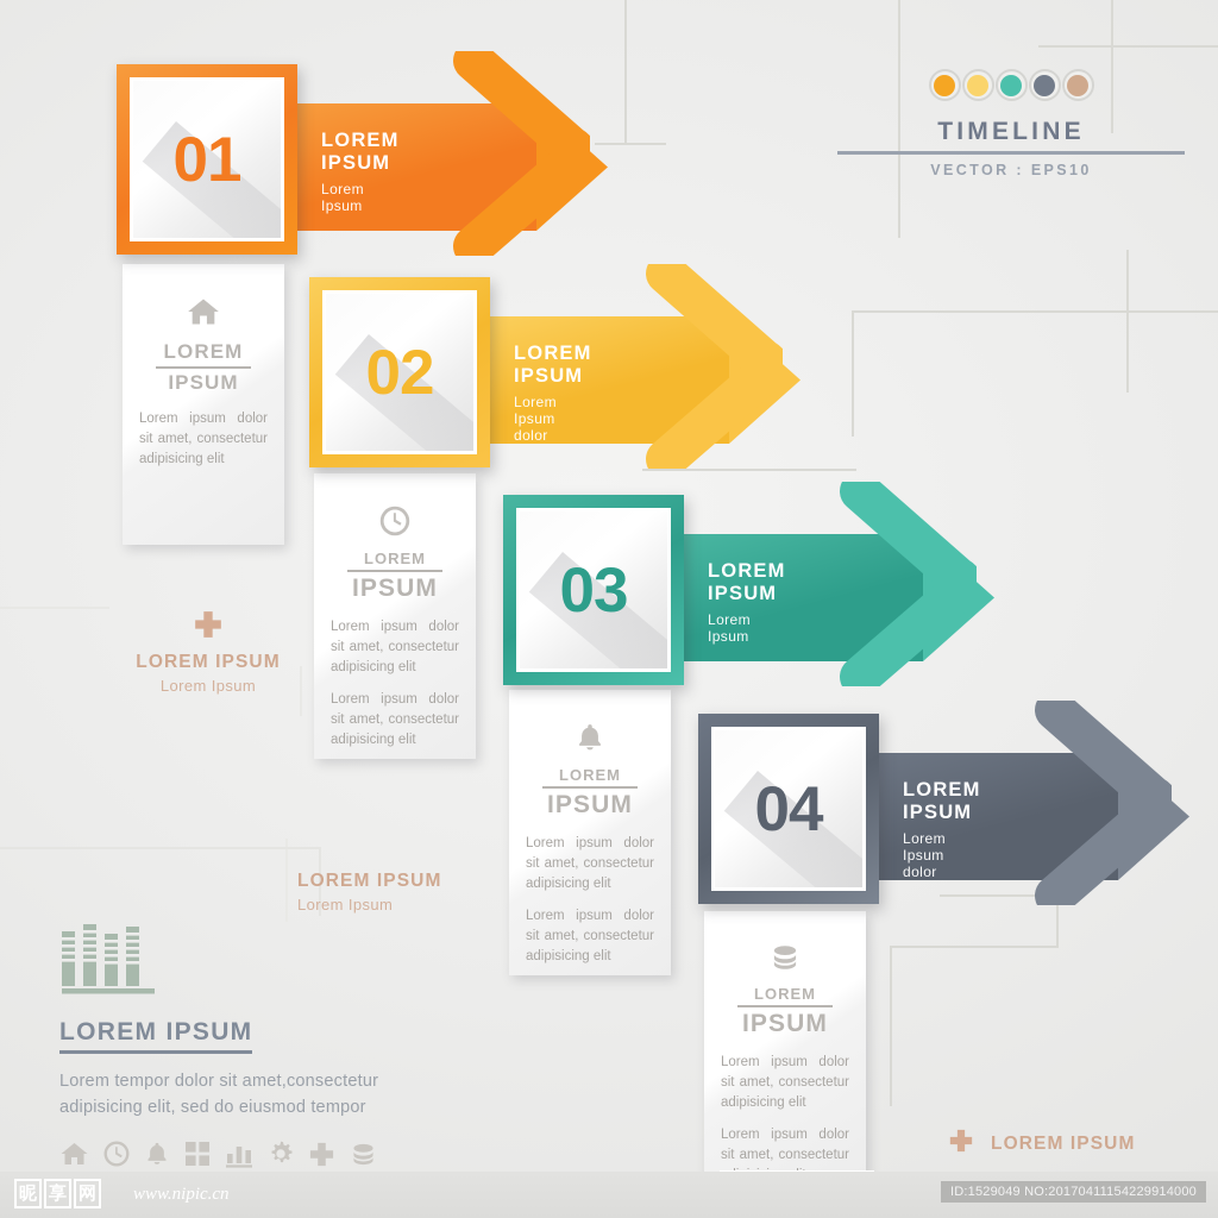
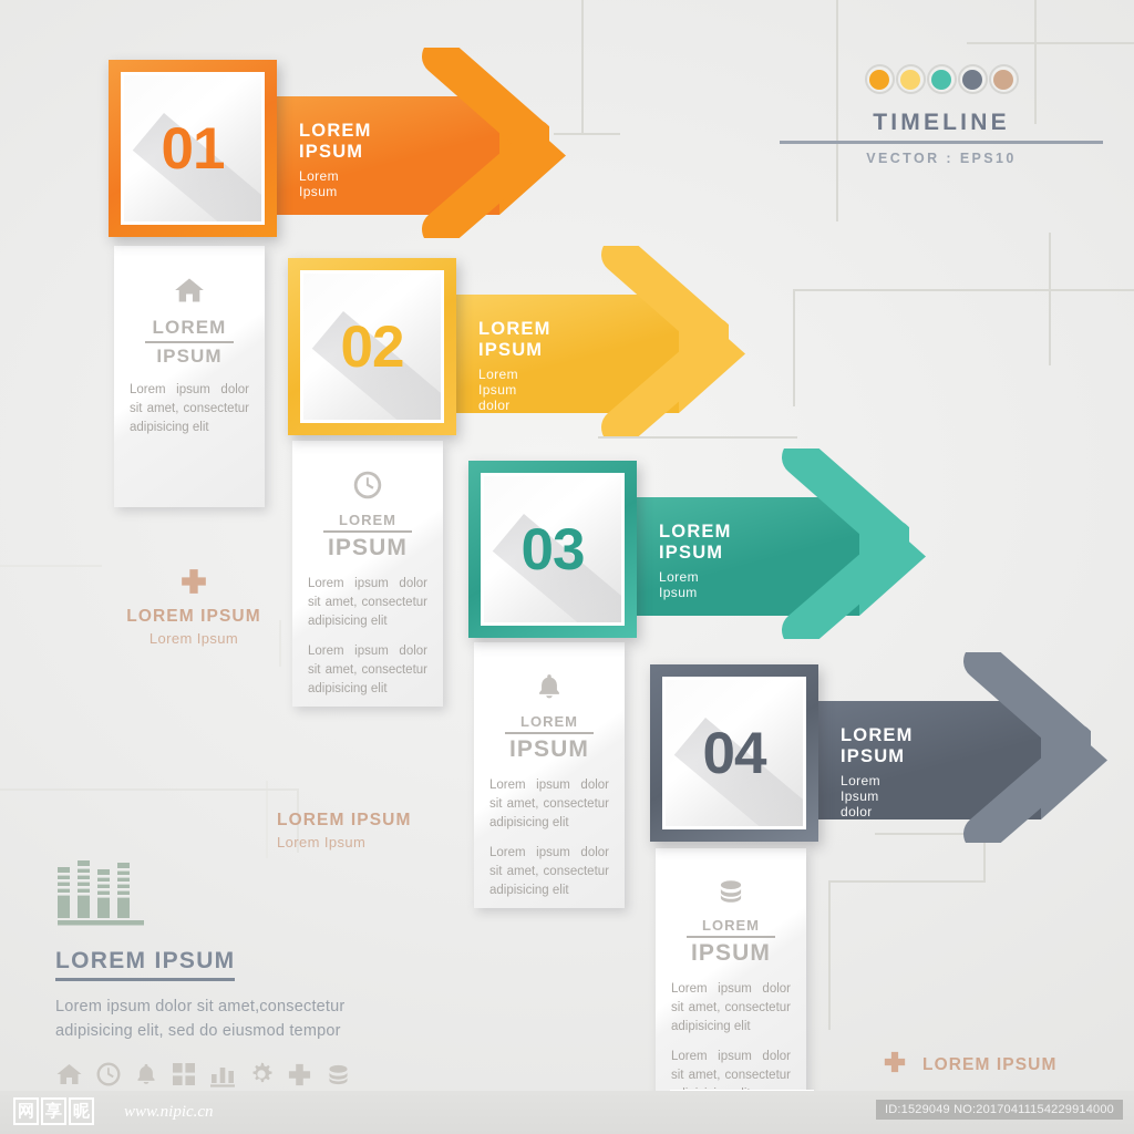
  TIMELINE
  VECTOR : EPS10
  LOREM
  IPSUM
  Lorem ipsum dolor sit amet, consectetur adipisicing elit
  LOREM
  IPSUM
  Lorem ipsum dolor sit amet, consectetur adipisicing elit
  Lorem ipsum dolor sit amet, consectetur adipisicing elit
  LOREM
  IPSUM
  Lorem ipsum dolor sit amet, consectetur adipisicing elit
  Lorem ipsum dolor sit amet, consectetur adipisicing elit
  LOREM
  IPSUM
  Lorem ipsum dolor sit amet, consectetur adipisicing elit
  LOREM IPSUM
  Lorem Ipsum
  01
  LOREM IPSUM
  Lorem Ipsum dolor
  02
  LOREM IPSUM
  Lorem Ipsum
  03
  LOREM IPSUM
  Lorem Ipsum dolor
  04
  LOREM IPSUM
  Lorem Ipsum
  LOREM IPSUM
  Lorem Ipsum
  LOREM IPSUM
  LOREM IPSUM
- Lorem tempor dolor sit amet,consectetur adipisicing elit, sed do eiusmod tempor
+ Lorem ipsum dolor sit amet,consectetur adipisicing elit, sed do eiusmod tempor
- 昵
+ 网
  享
- 网
+ 昵
  www.nipic.cn
  ID:1529049 NO:20170411154229914000
